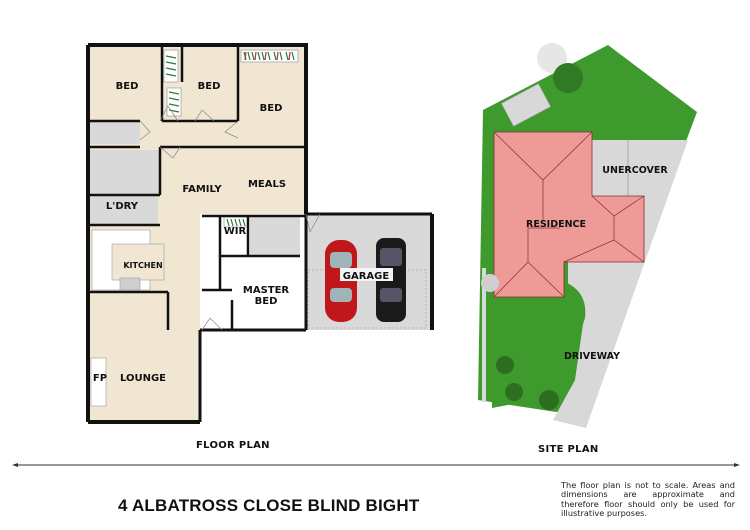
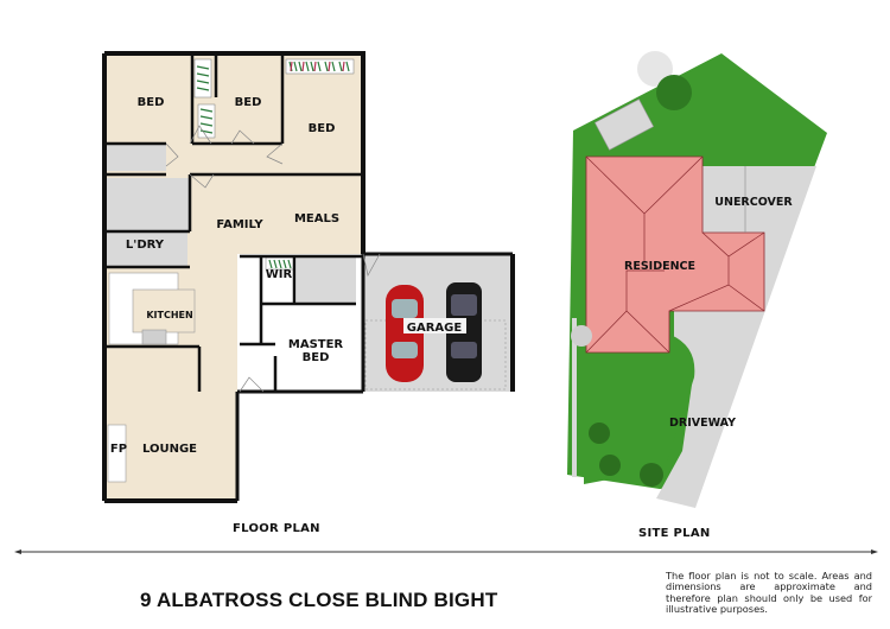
  BED
  BED
  BED
  FAMILY
  MEALS
  L'DRY
  KITCHEN
  WIR
  MASTER
  BED
  GARAGE
  FP
  LOUNGE
  UNERCOVER
  RESIDENCE
  DRIVEWAY
  FLOOR PLAN
  SITE PLAN
- 4 ALBATROSS CLOSE BLIND BIGHT
+ 9 ALBATROSS CLOSE BLIND BIGHT
- The floor plan is not to scale. Areas and dimensions are approximate and therefore floor should only be used for illustrative purposes.
+ The floor plan is not to scale. Areas and dimensions are approximate and therefore plan should only be used for illustrative purposes.
